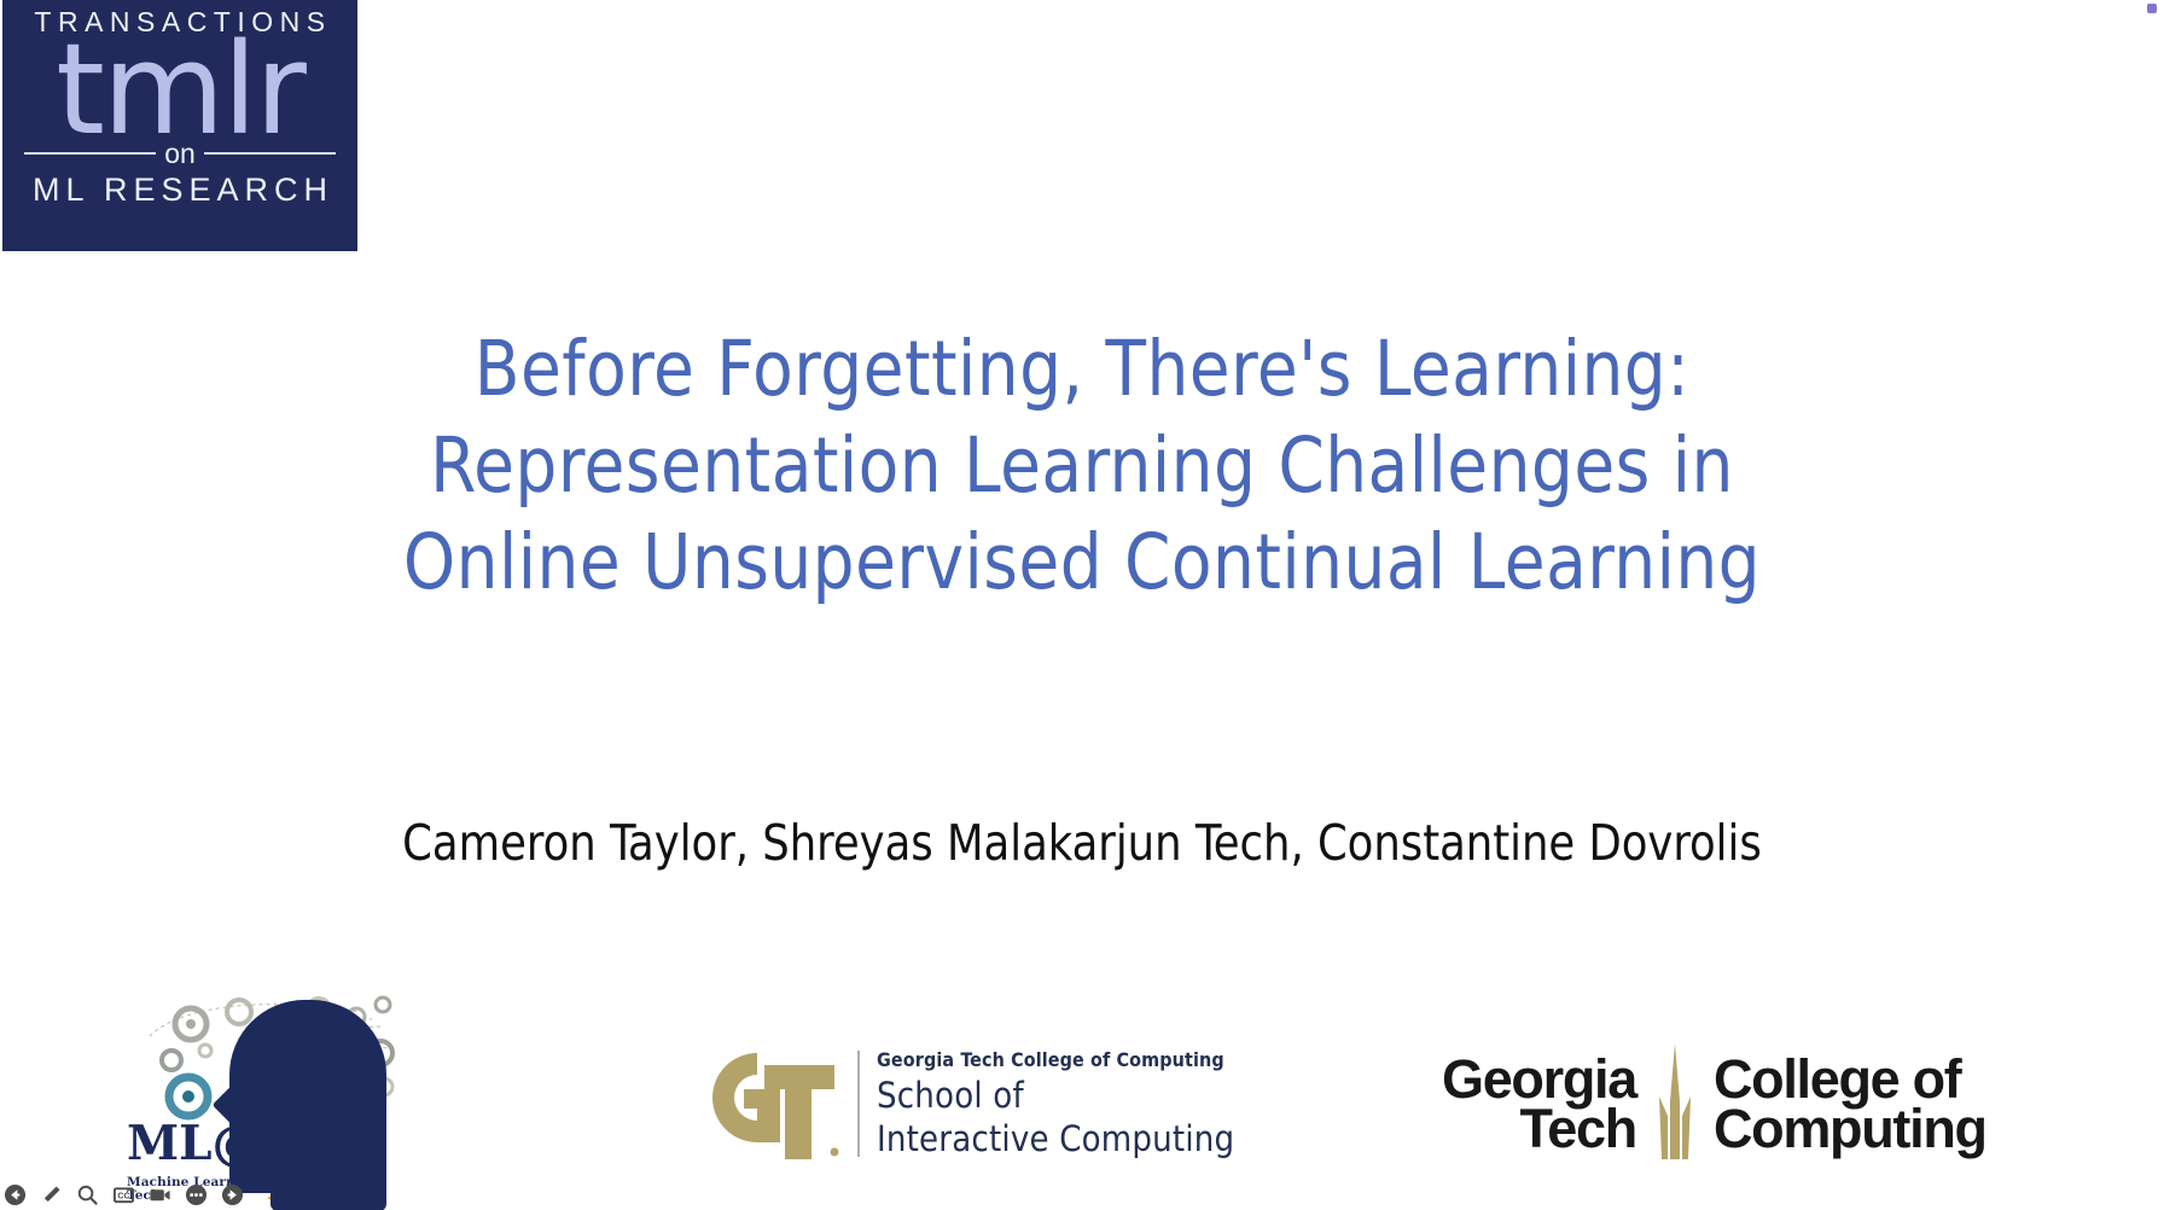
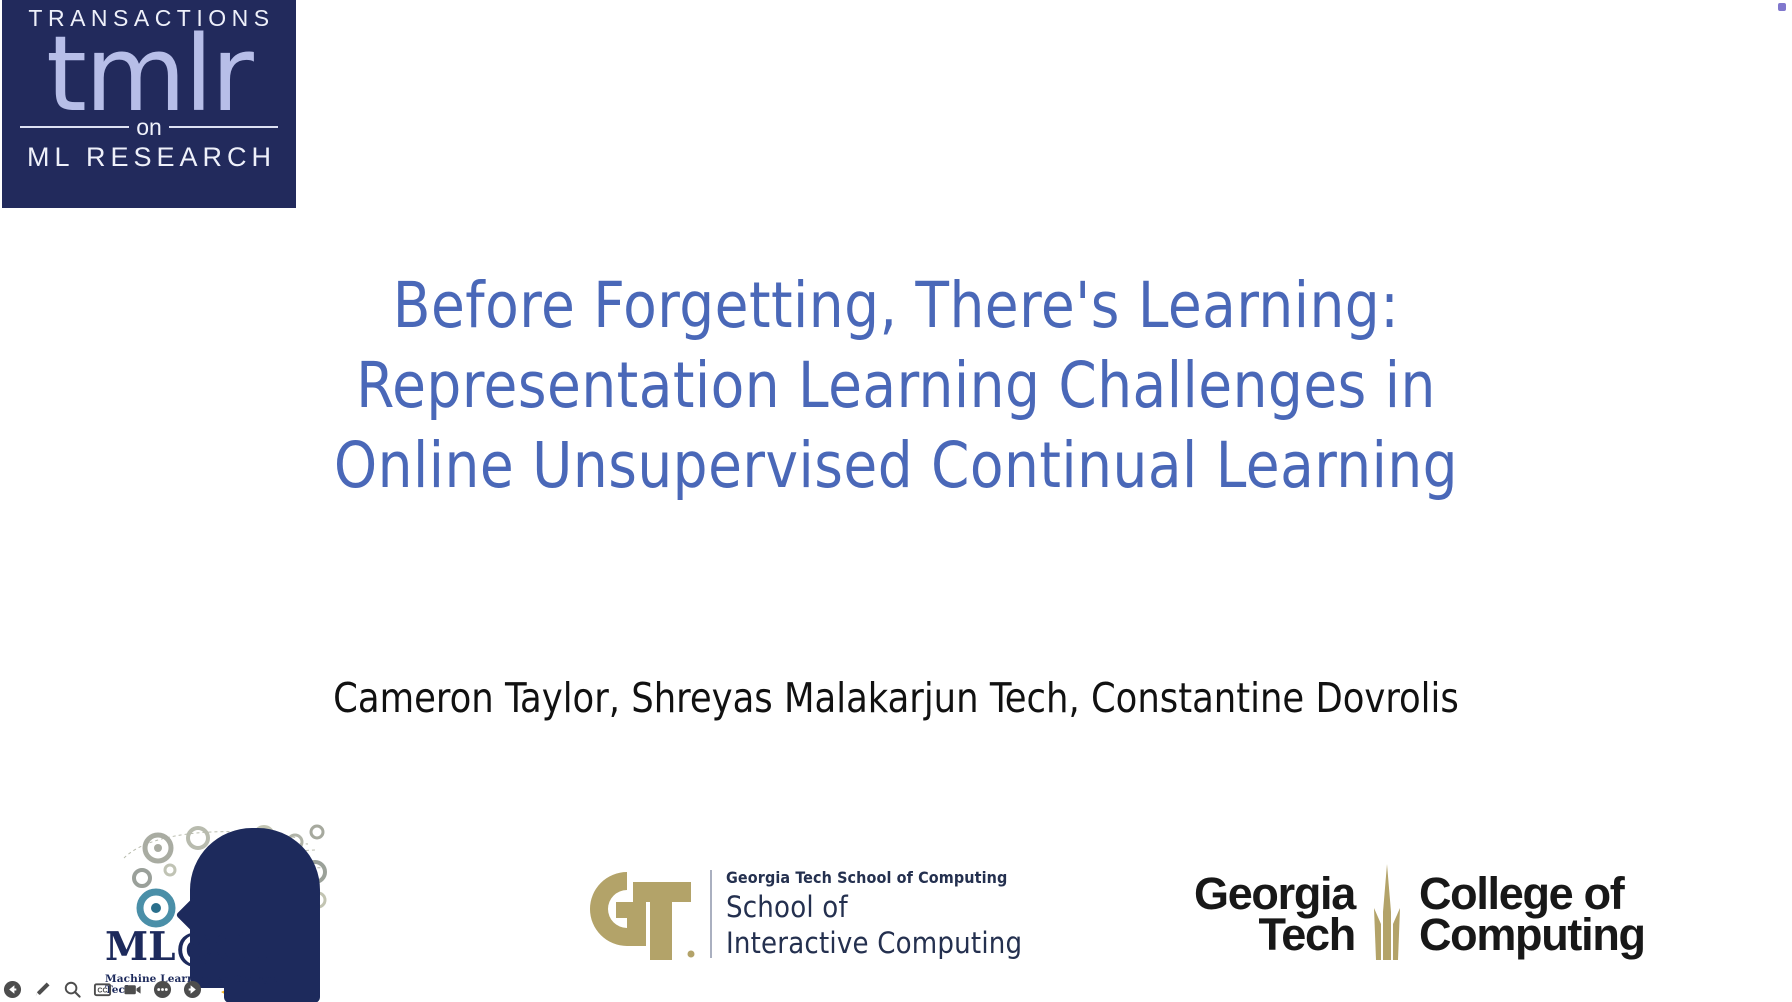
  TRANSACTIONS
  tmlr
  on
  ML RESEARCH
  Before Forgetting, There's Learning:
  Representation Learning Challenges in
  Online Unsupervised Continual Learning
  Cameron Taylor, Shreyas Malakarjun Tech, Constantine Dovrolis
  ML@GT
  Machine Learning at Georgia Tec
- Georgia Tech College of Computing
+ Georgia Tech School of Computing
  School of
  Interactive Computing
  Georgia
  Tech
  College of
  Computing
  CC
